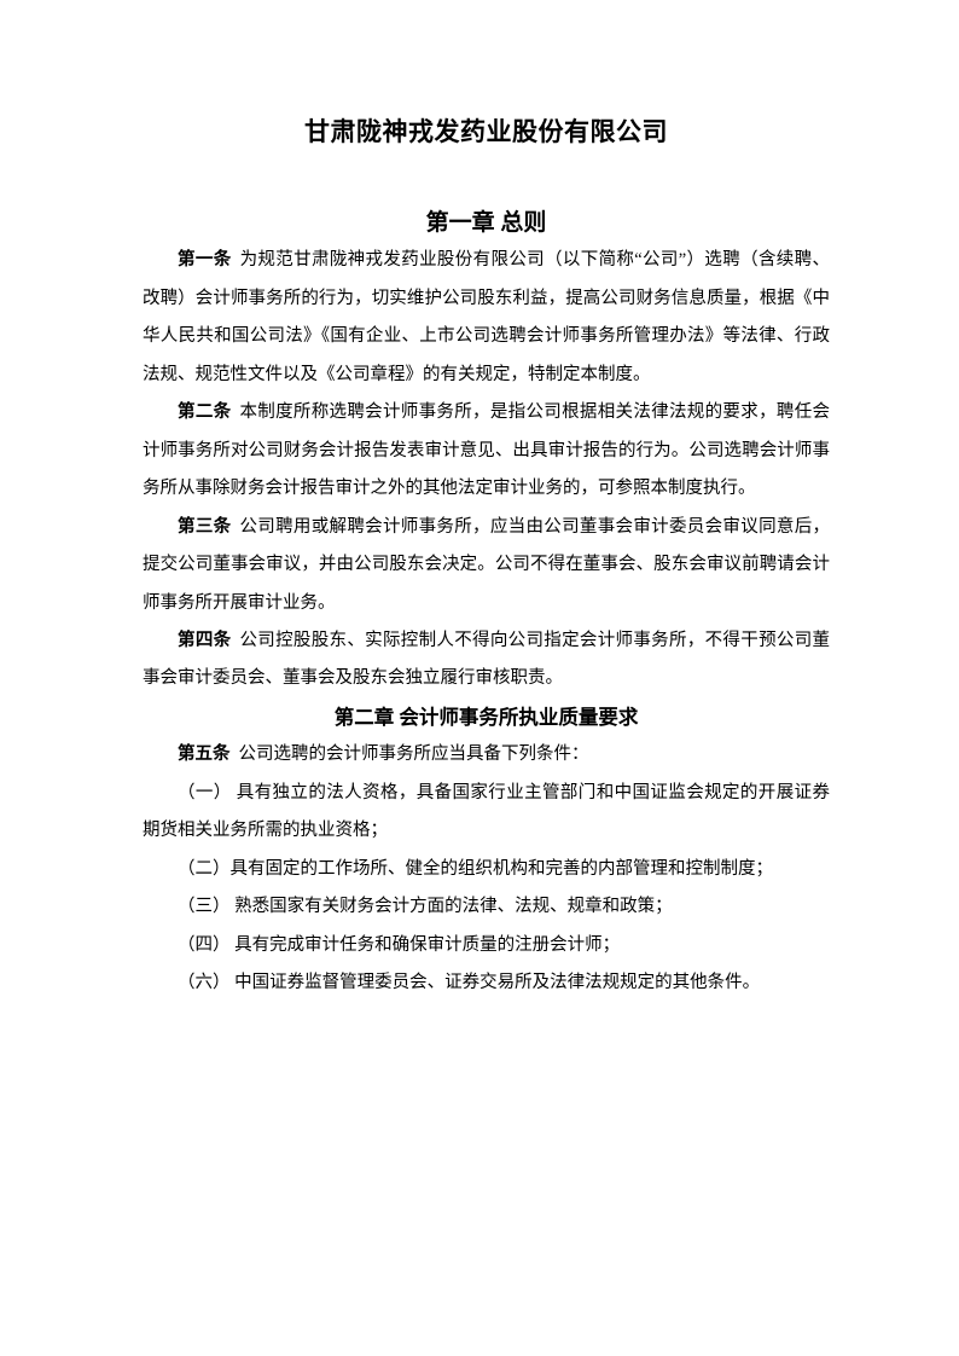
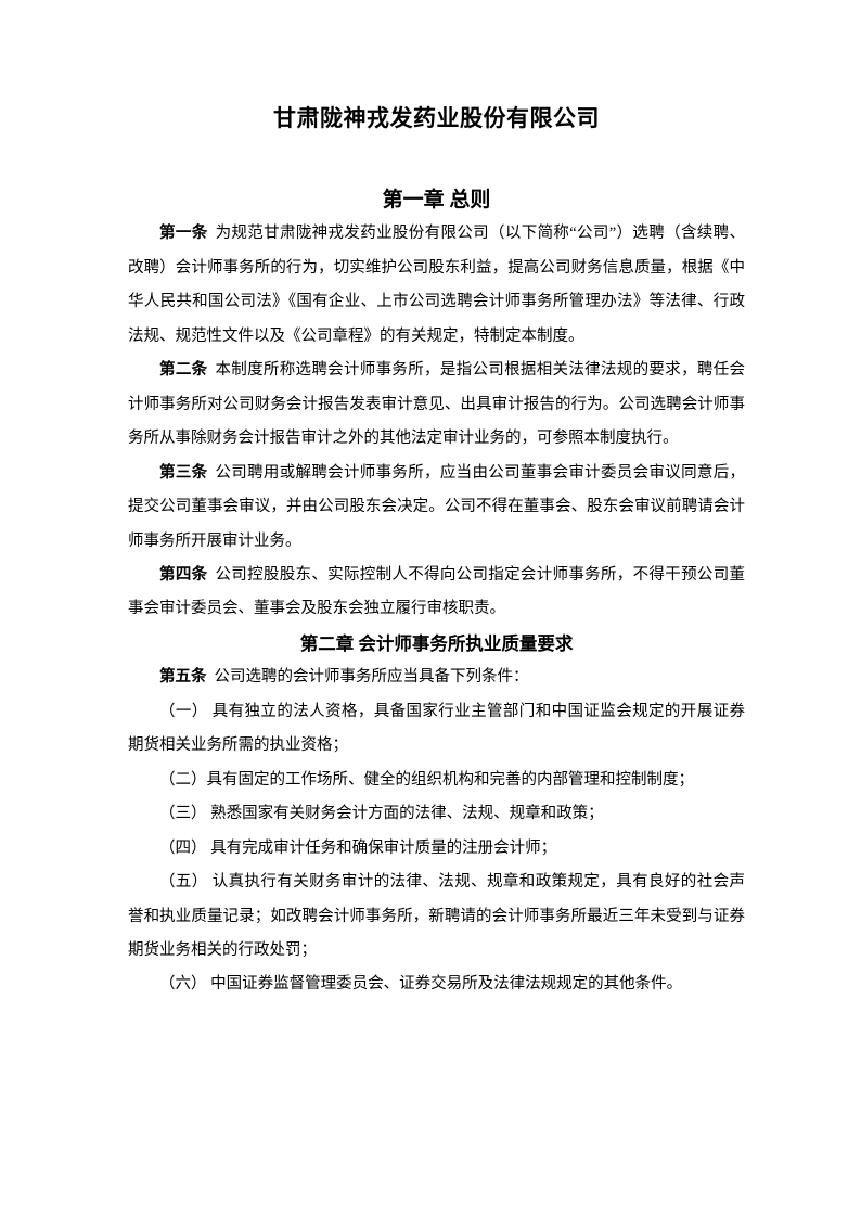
  甘肃陇神戎发药业股份有限公司
  第一章 总则
  第一条 为规范甘肃陇神戎发药业股份有限公司（以下简称“公司”）选聘（含续聘、改聘）会计师事务所的行为，切实维护公司股东利益，提高公司财务信息质量，根据《中华人民共和国公司法》《国有企业、上市公司选聘会计师事务所管理办法》等法律、行政法规、规范性文件以及《公司章程》的有关规定，特制定本制度。
  第二条 本制度所称选聘会计师事务所，是指公司根据相关法律法规的要求，聘任会计师事务所对公司财务会计报告发表审计意见、出具审计报告的行为。公司选聘会计师事务所从事除财务会计报告审计之外的其他法定审计业务的，可参照本制度执行。
  第三条 公司聘用或解聘会计师事务所，应当由公司董事会审计委员会审议同意后，提交公司董事会审议，并由公司股东会决定。公司不得在董事会、股东会审议前聘请会计师事务所开展审计业务。
  第四条 公司控股股东、实际控制人不得向公司指定会计师事务所，不得干预公司董事会审计委员会、董事会及股东会独立履行审核职责。
  第二章 会计师事务所执业质量要求
  第五条 公司选聘的会计师事务所应当具备下列条件：
  （一） 具有独立的法人资格，具备国家行业主管部门和中国证监会规定的开展证券期货相关业务所需的执业资格；
  （二）具有固定的工作场所、健全的组织机构和完善的内部管理和控制制度；
  （三） 熟悉国家有关财务会计方面的法律、法规、规章和政策；
  （四） 具有完成审计任务和确保审计质量的注册会计师；
+ （五） 认真执行有关财务审计的法律、法规、规章和政策规定，具有良好的社会声誉和执业质量记录；如改聘会计师事务所，新聘请的会计师事务所最近三年未受到与证券期货业务相关的行政处罚；
  （六） 中国证券监督管理委员会、证券交易所及法律法规规定的其他条件。
